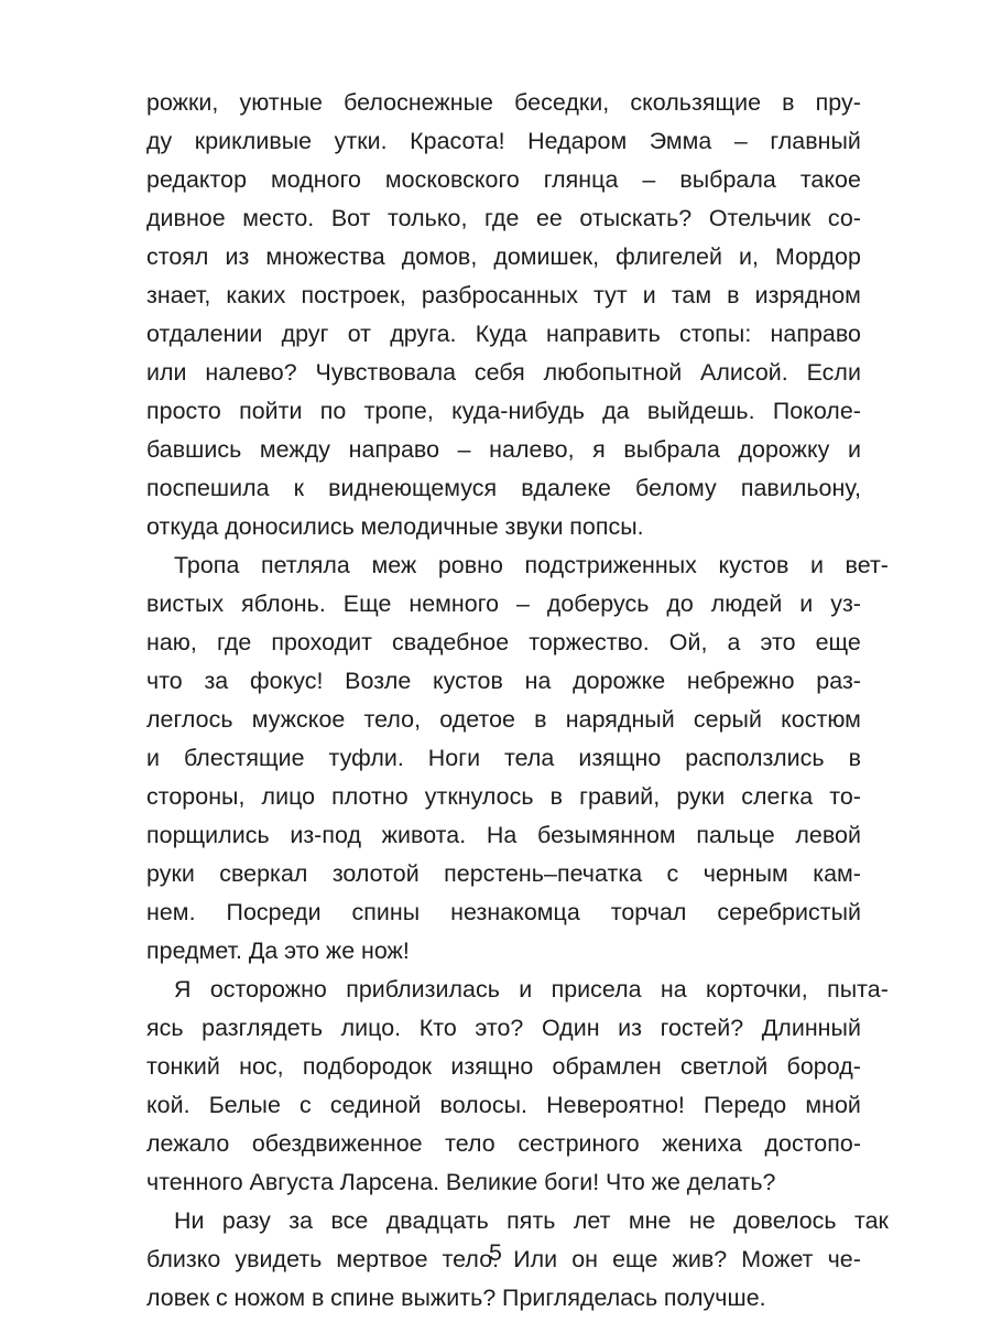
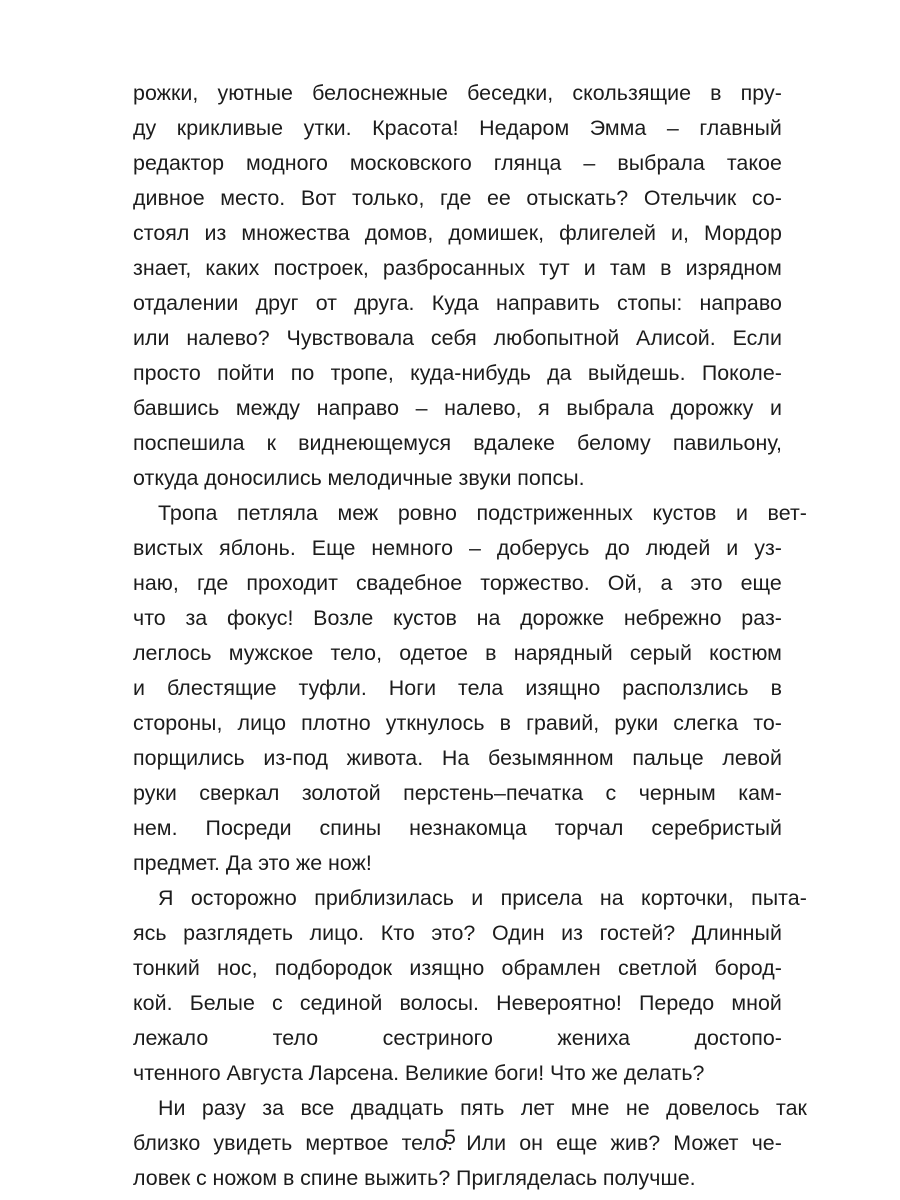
  рожки,
  уютные
  белоснежные
  беседки,
  скользящие
  в
  пру-
  ду
  крикливые
  утки.
  Красота!
  Недаром
  Эмма
  –
  главный
  редактор
  модного
  московского
  глянца
  –
  выбрала
  такое
  дивное
  место.
  Вот
  только,
  где
  ее
  отыскать?
  Отельчик
  со-
  стоял
  из
  множества
  домов,
  домишек,
  флигелей
  и,
  Мордор
  знает,
  каких
  построек,
  разбросанных
  тут
  и
  там
  в
  изрядном
  отдалении
  друг
  от
  друга.
  Куда
  направить
  стопы:
  направо
  или
  налево?
  Чувствовала
  себя
  любопытной
  Алисой.
  Если
  просто
  пойти
  по
  тропе,
  куда-нибудь
  да
  выйдешь.
  Поколе-
  бавшись
  между
  направо
  –
  налево,
  я
  выбрала
  дорожку
  и
  поспешила
  к
  виднеющемуся
  вдалеке
  белому
  павильону,
  откуда
  доносились
  мелодичные
  звуки
  попсы.
  Тропа
  петляла
  меж
  ровно
  подстриженных
  кустов
  и
  вет-
  вистых
  яблонь.
  Еще
  немного
  –
  доберусь
  до
  людей
  и
  уз-
  наю,
  где
  проходит
  свадебное
  торжество.
  Ой,
  а
  это
  еще
  что
  за
  фокус!
  Возле
  кустов
  на
  дорожке
  небрежно
  раз-
  леглось
  мужское
  тело,
  одетое
  в
  нарядный
  серый
  костюм
  и
  блестящие
  туфли.
  Ноги
  тела
  изящно
  расползлись
  в
  стороны,
  лицо
  плотно
  уткнулось
  в
  гравий,
  руки
  слегка
  то-
  порщились
  из-под
  живота.
  На
  безымянном
  пальце
  левой
  руки
  сверкал
  золотой
  перстень–печатка
  с
  черным
  кам-
  нем.
  Посреди
  спины
  незнакомца
  торчал
  серебристый
  предмет.
  Да
  это
  же
  нож!
  Я
  осторожно
  приблизилась
  и
  присела
  на
  корточки,
  пыта-
  ясь
  разглядеть
  лицо.
  Кто
  это?
  Один
  из
  гостей?
  Длинный
  тонкий
  нос,
  подбородок
  изящно
  обрамлен
  светлой
  бород-
  кой.
  Белые
  с
  сединой
  волосы.
  Невероятно!
  Передо
  мной
  лежало
- обездвиженное
  тело
  сестриного
  жениха
  достопо-
  чтенного
  Августа
  Ларсена.
  Великие
  боги!
  Что
  же
  делать?
  Ни
  разу
  за
  все
  двадцать
  пять
  лет
  мне
  не
  довелось
  так
  близко
  увидеть
  мертвое
  тело.
  Или
  он
  еще
  жив?
  Может
  че-
  ловек
  с
  ножом
  в
  спине
  выжить?
  Пригляделась
  получше.
  5
